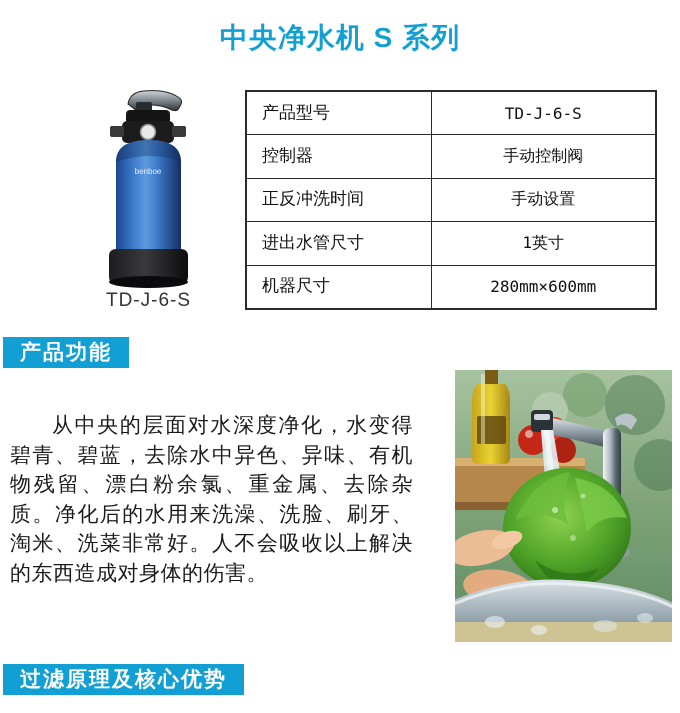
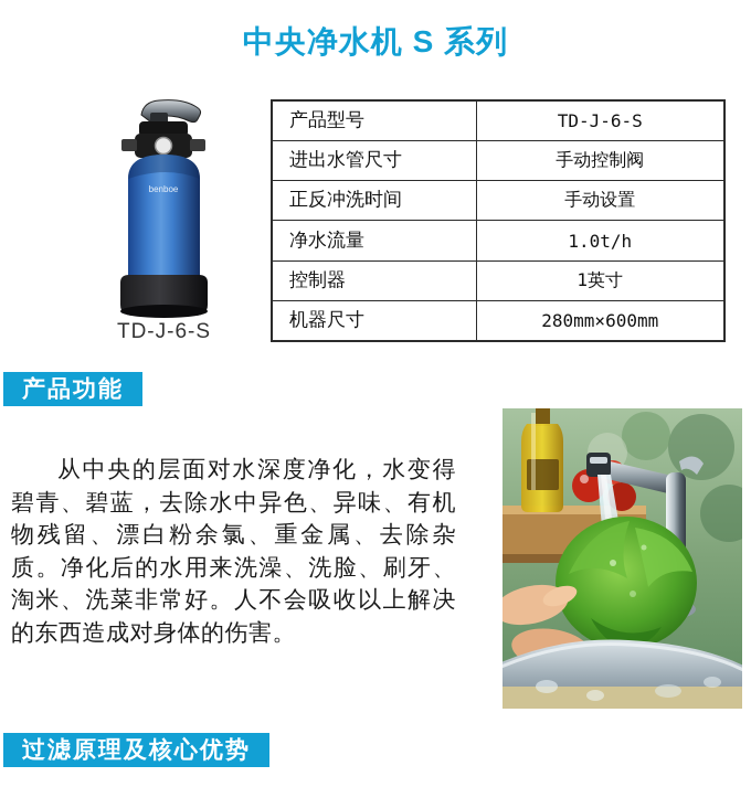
  中央净水机 S 系列
  benboe
  TD-J-6-S
  产品型号	TD-J-6-S
- 控制器	手动控制阀
+ 进出水管尺寸	手动控制阀
  正反冲洗时间	手动设置
+ 净水流量	1.0t/h
- 进出水管尺寸	1英寸
+ 控制器	1英寸
  机器尺寸	280mm×600mm
  产品功能
  从中央的层面对水深度净化，水变得碧青、碧蓝，去除水中异色、异味、有机物残留、漂白粉余氯、重金属、去除杂质。净化后的水用来洗澡、洗脸、刷牙、淘米、洗菜非常好。人不会吸收以上解决的东西造成对身体的伤害。
  过滤原理及核心优势
